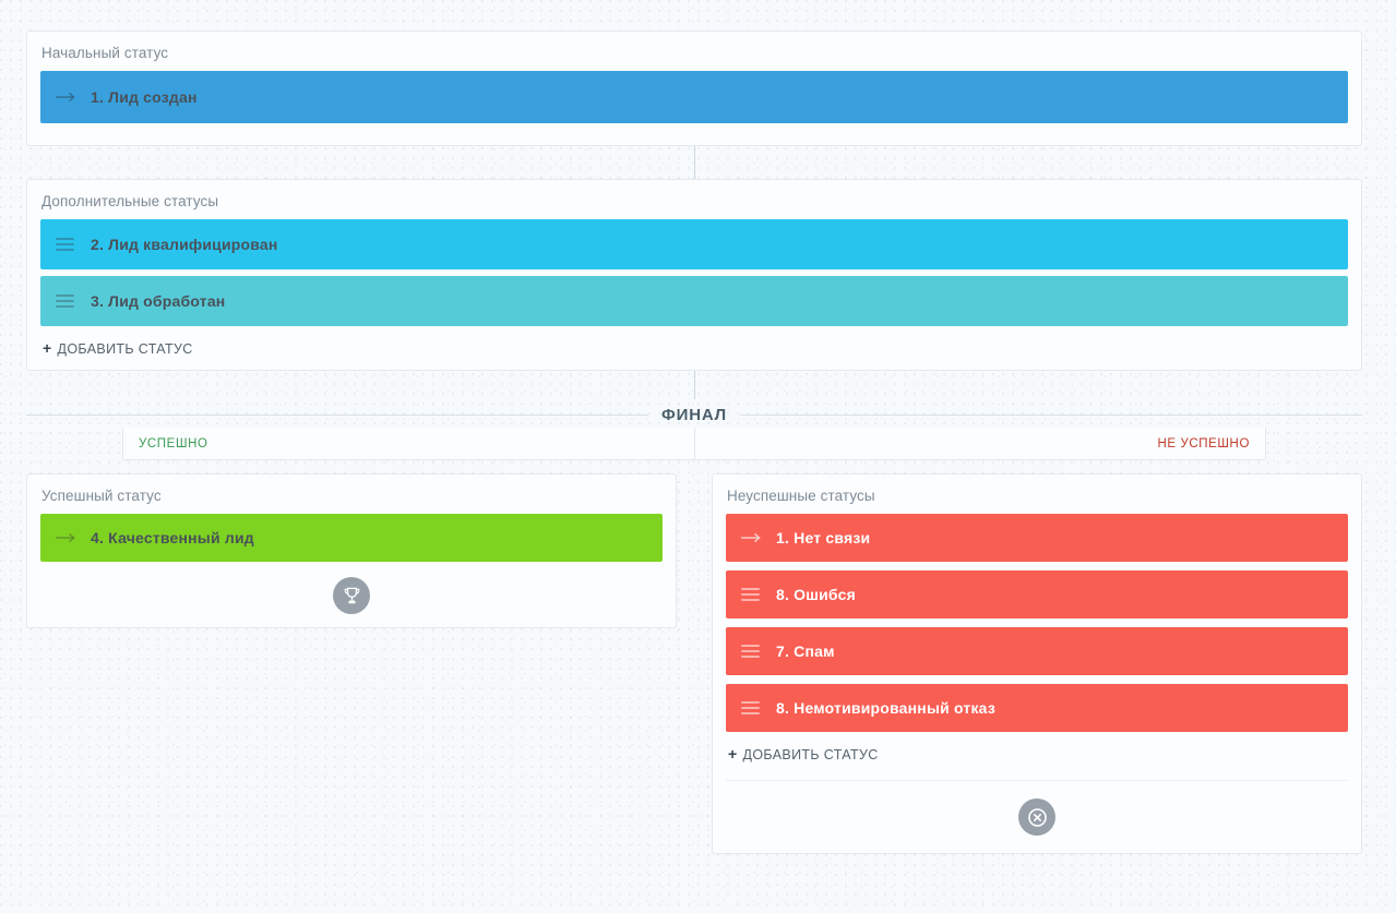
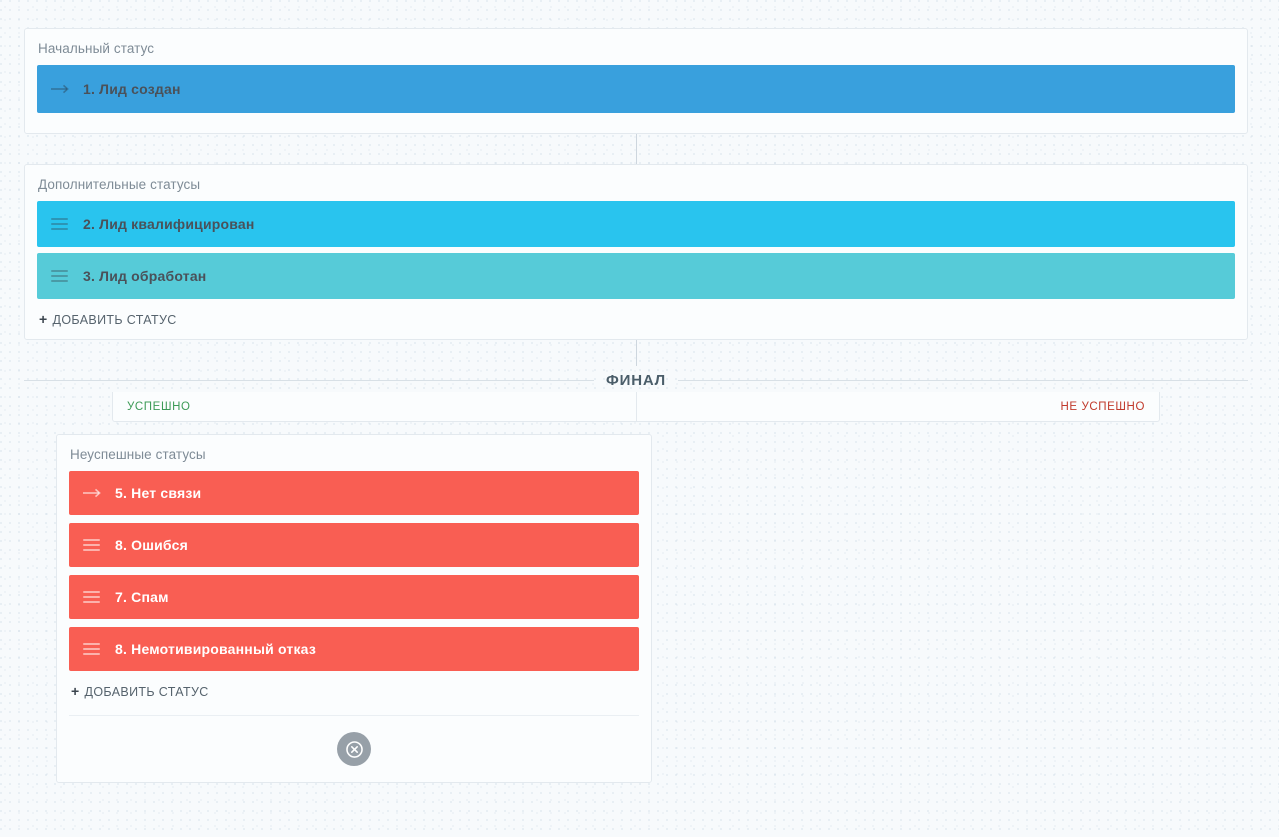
  Начальный статус
  1. Лид создан
  Дополнительные статусы
  2. Лид квалифицирован
  3. Лид обработан
  +
  ДОБАВИТЬ СТАТУС
  ФИНАЛ
  УСПЕШНО
  НЕ УСПЕШНО
- Успешный статус
- 4. Качественный лид
  Неуспешные статусы
- 1. Нет связи
+ 5. Нет связи
  8. Ошибся
  7. Спам
  8. Немотивированный отказ
  +
  ДОБАВИТЬ СТАТУС
